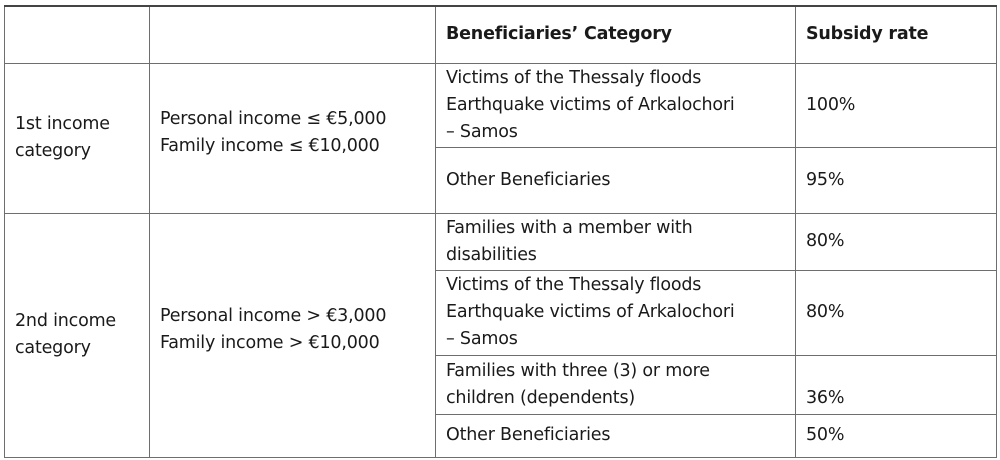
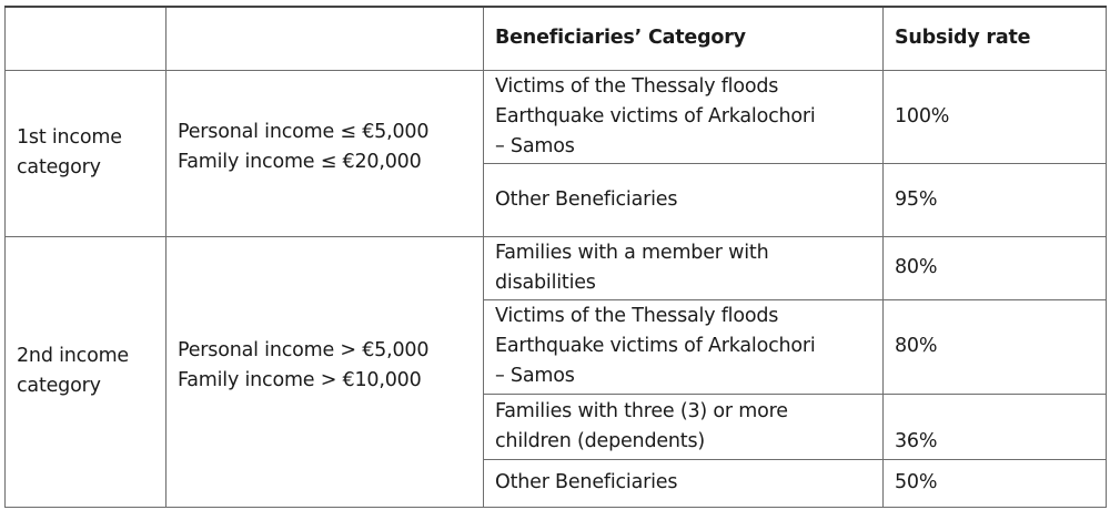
  		Beneficiaries’ Category	Subsidy rate
- 1st income category	Personal income ≤ €5,000 Family income ≤ €10,000	Victims of the Thessaly floods Earthquake victims of Arkalochori – Samos	100%
+ 1st income category	Personal income ≤ €5,000 Family income ≤ €20,000	Victims of the Thessaly floods Earthquake victims of Arkalochori – Samos	100%
  Other Beneficiaries	95%
- 2nd income category	Personal income > €3,000 Family income > €10,000	Families with a member with disabilities	80%
+ 2nd income category	Personal income > €5,000 Family income > €10,000	Families with a member with disabilities	80%
  Victims of the Thessaly floods Earthquake victims of Arkalochori – Samos	80%
  Families with three (3) or more children (dependents)	36%
  Other Beneficiaries	50%
